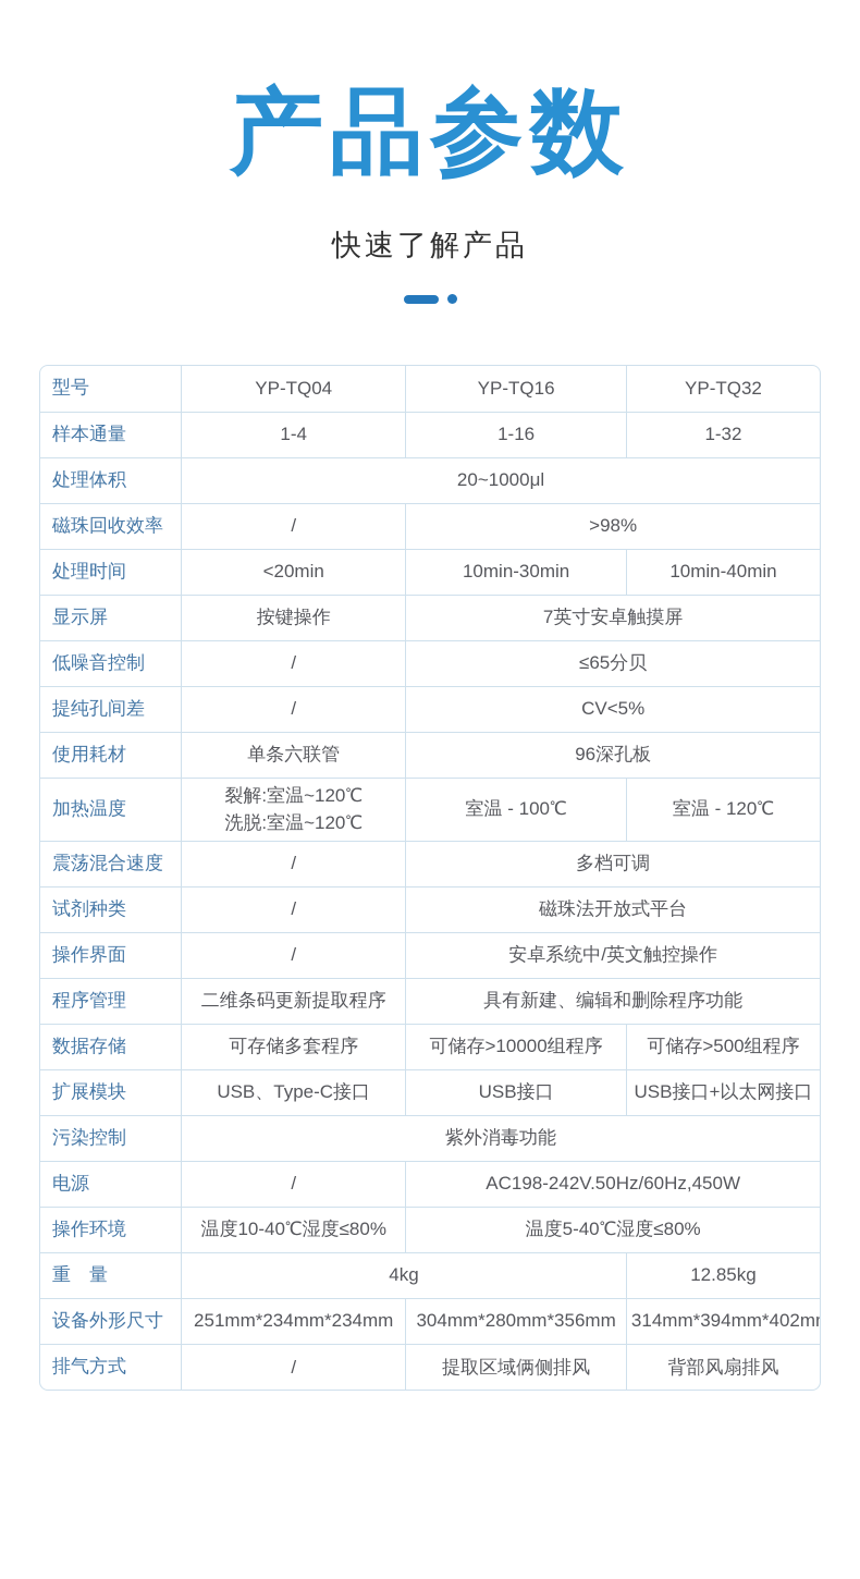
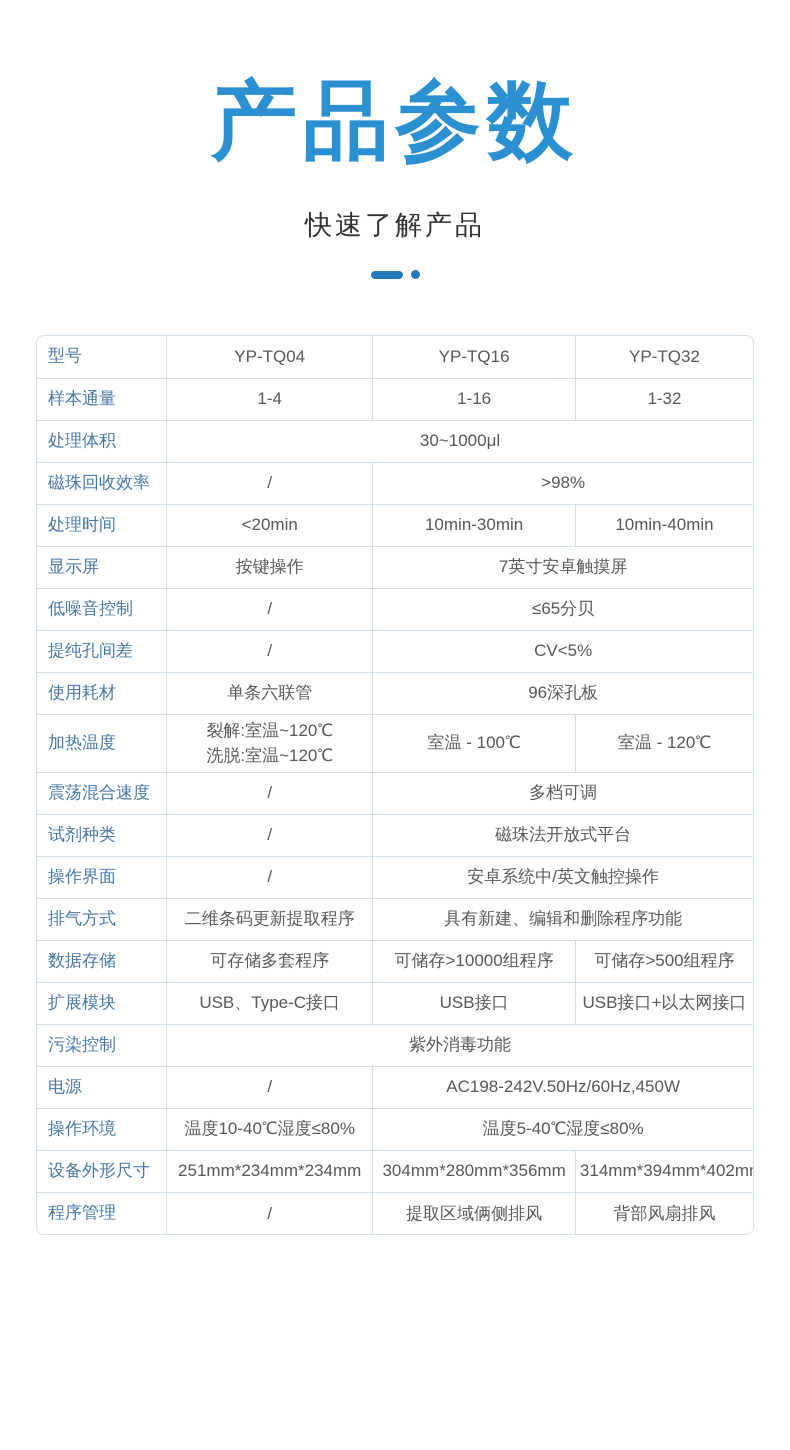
  产品参数
  快速了解产品
  型号	YP-TQ04	YP-TQ16	YP-TQ32
  样本通量	1-4	1-16	1-32
- 处理体积	20~1000μl
+ 处理体积	30~1000μl
  磁珠回收效率	/	>98%
  处理时间	<20min	10min-30min	10min-40min
  显示屏	按键操作	7英寸安卓触摸屏
  低噪音控制	/	≤65分贝
  提纯孔间差	/	CV<5%
  使用耗材	单条六联管	96深孔板
  加热温度	裂解:室温~120℃ 洗脱:室温~120℃	室温 - 100℃	室温 - 120℃
  震荡混合速度	/	多档可调
  试剂种类	/	磁珠法开放式平台
  操作界面	/	安卓系统中/英文触控操作
- 程序管理	二维条码更新提取程序	具有新建、编辑和删除程序功能
+ 排气方式	二维条码更新提取程序	具有新建、编辑和删除程序功能
  数据存储	可存储多套程序	可储存>10000组程序	可储存>500组程序
  扩展模块	USB、Type-C接口	USB接口	USB接口+以太网接口
  污染控制	紫外消毒功能
  电源	/	AC198-242V.50Hz/60Hz,450W
  操作环境	温度10-40℃湿度≤80%	温度5-40℃湿度≤80%
- 重 量	4kg	12.85kg
  设备外形尺寸	251mm*234mm*234mm	304mm*280mm*356mm	314mm*394mm*402m
- 排气方式	/	提取区域俩侧排风	背部风扇排风
+ 程序管理	/	提取区域俩侧排风	背部风扇排风
